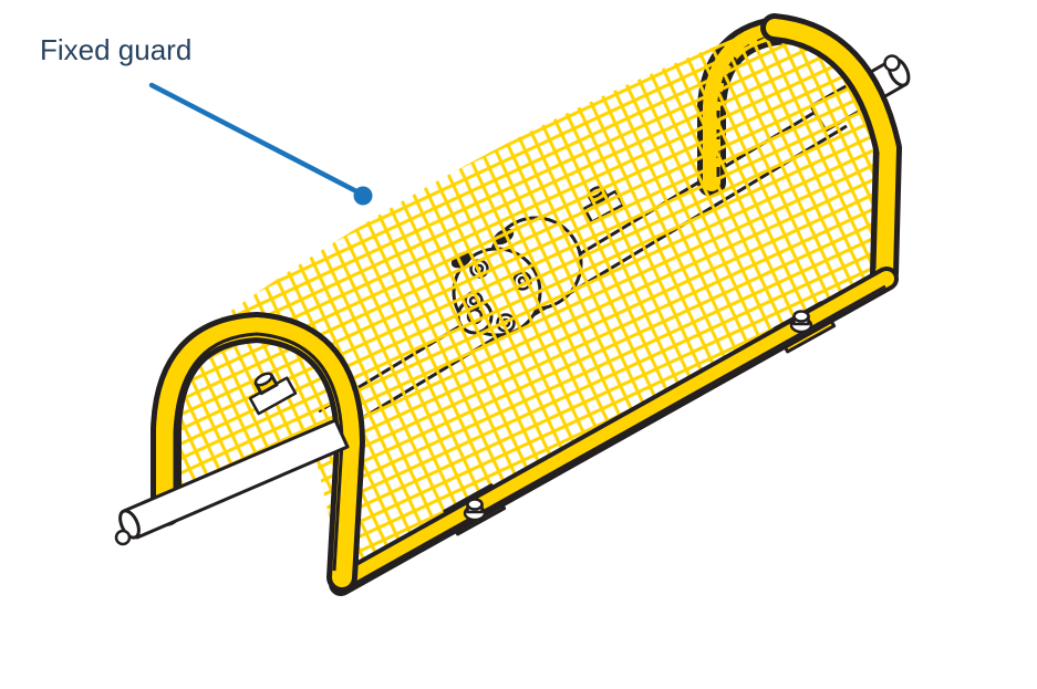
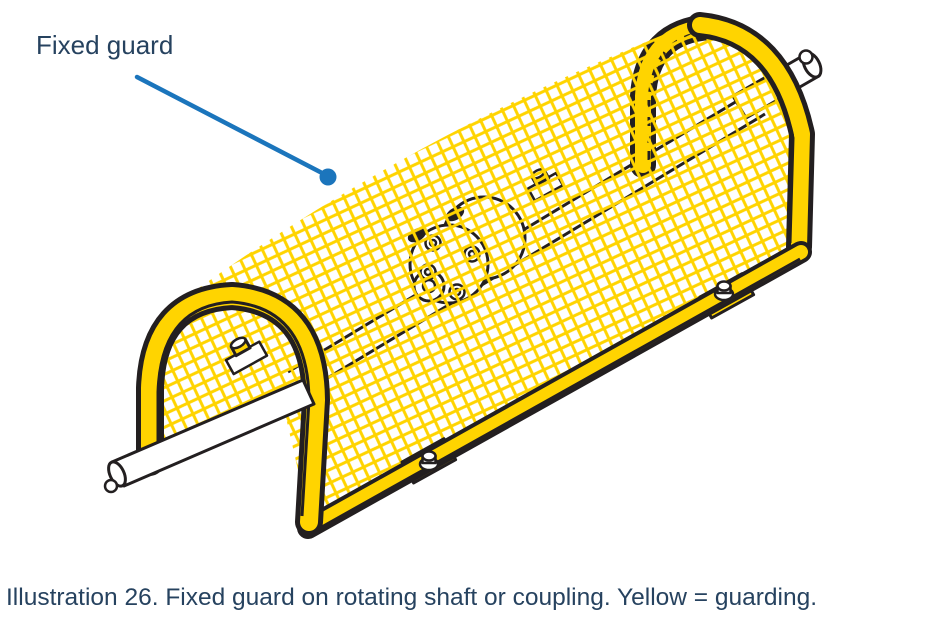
  Fixed guard
+ Illustration 26. Fixed guard on rotating shaft or coupling. Yellow = guarding.
